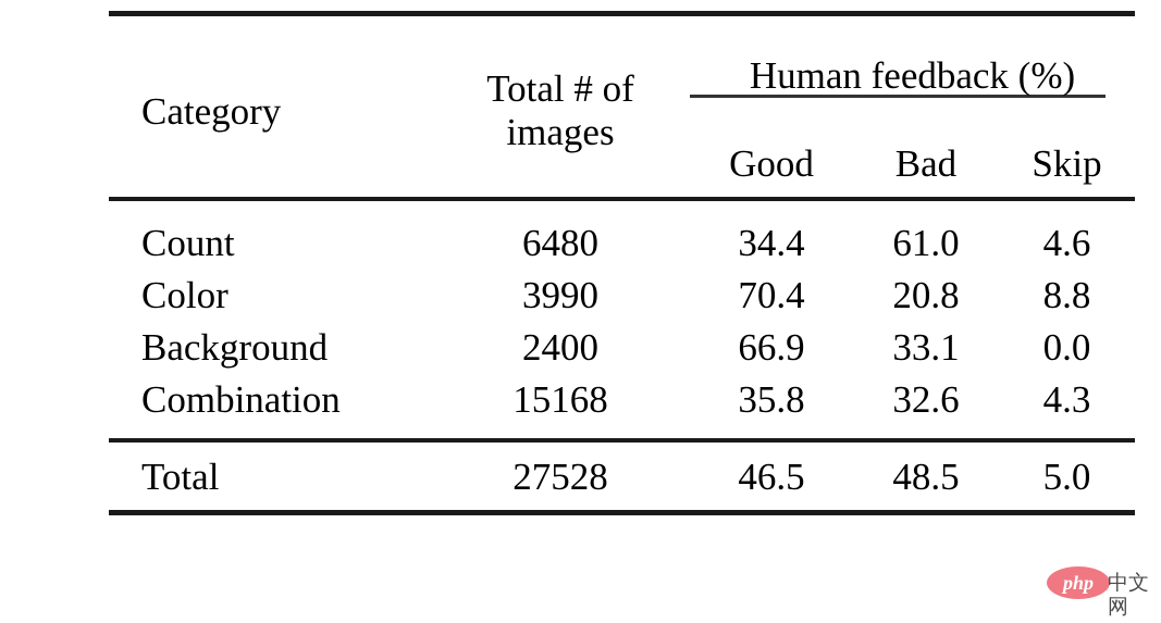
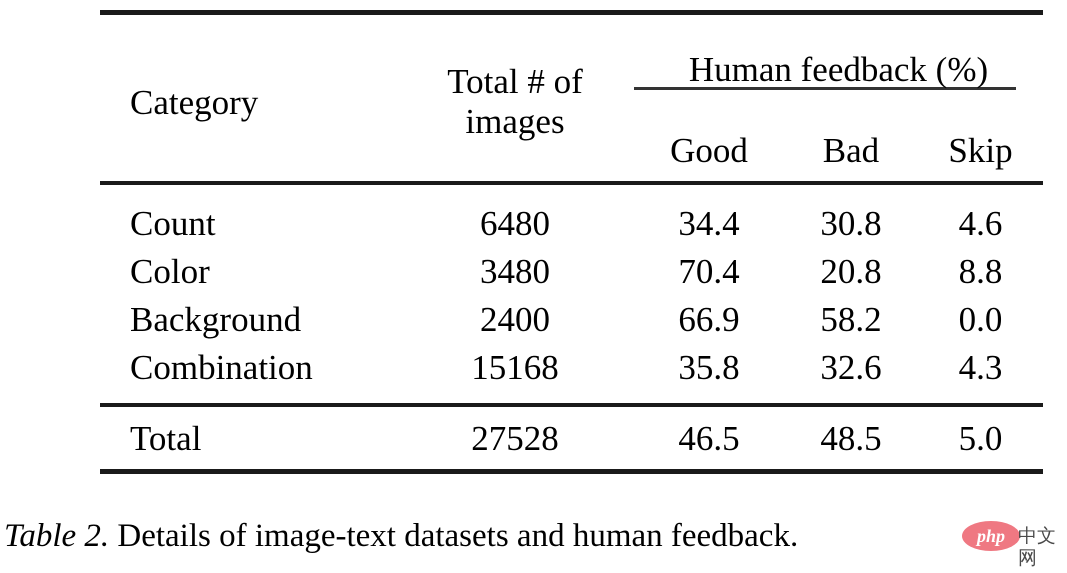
  Category	Total # of images	Human feedback (%)
  Good	Bad	Skip
- Count	6480	34.4	61.0	4.6
+ Count	6480	34.4	30.8	4.6
- Color	3990	70.4	20.8	8.8
+ Color	3480	70.4	20.8	8.8
- Background	2400	66.9	33.1	0.0
+ Background	2400	66.9	58.2	0.0
  Combination	15168	35.8	32.6	4.3
  Total	27528	46.5	48.5	5.0
+ Table 2. Details of image-text datasets and human feedback.
  php
  中文网
